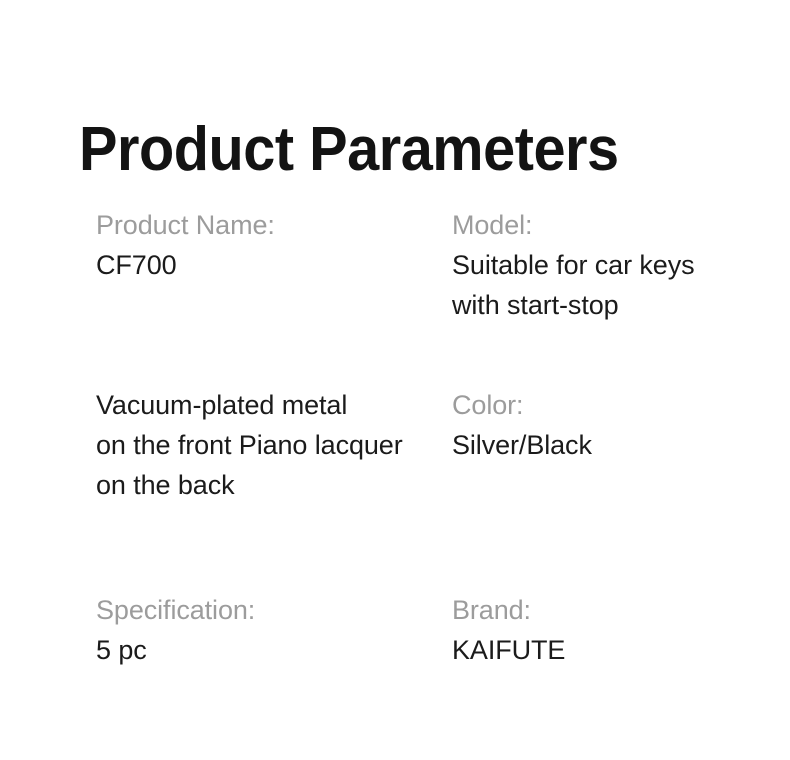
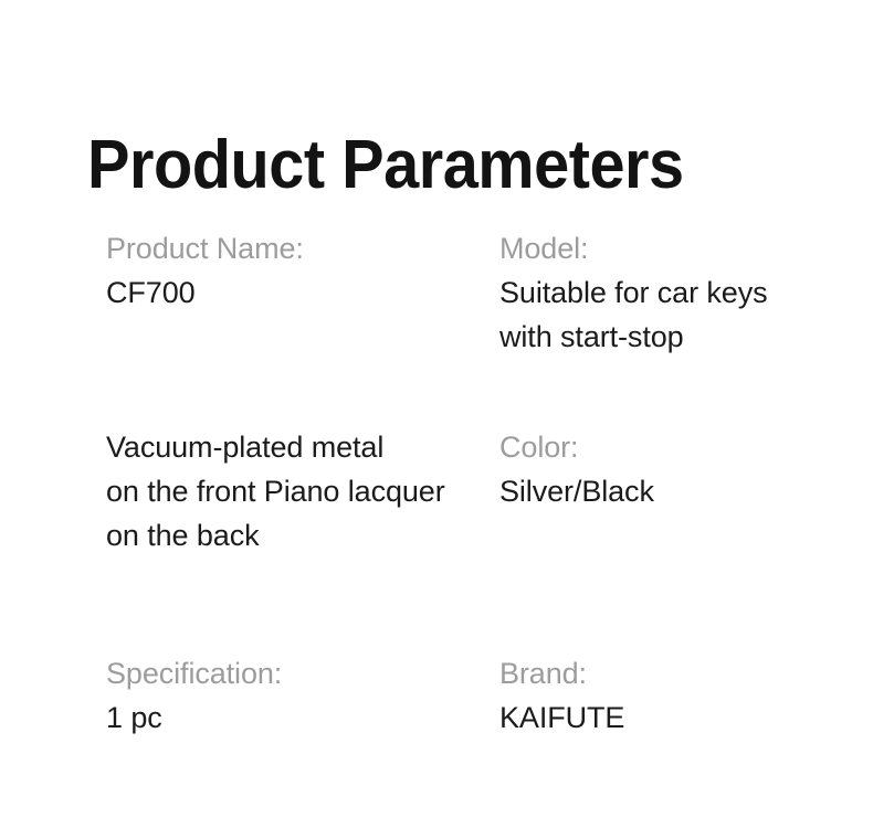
  Product Parameters
  Product Name:
  CF700
  Model:
  Suitable for car keys
  with start-stop
  Vacuum-plated metal
  on the front Piano lacquer
  on the back
  Color:
  Silver/Black
  Specification:
- 5 pc
+ 1 pc
  Brand:
  KAIFUTE
